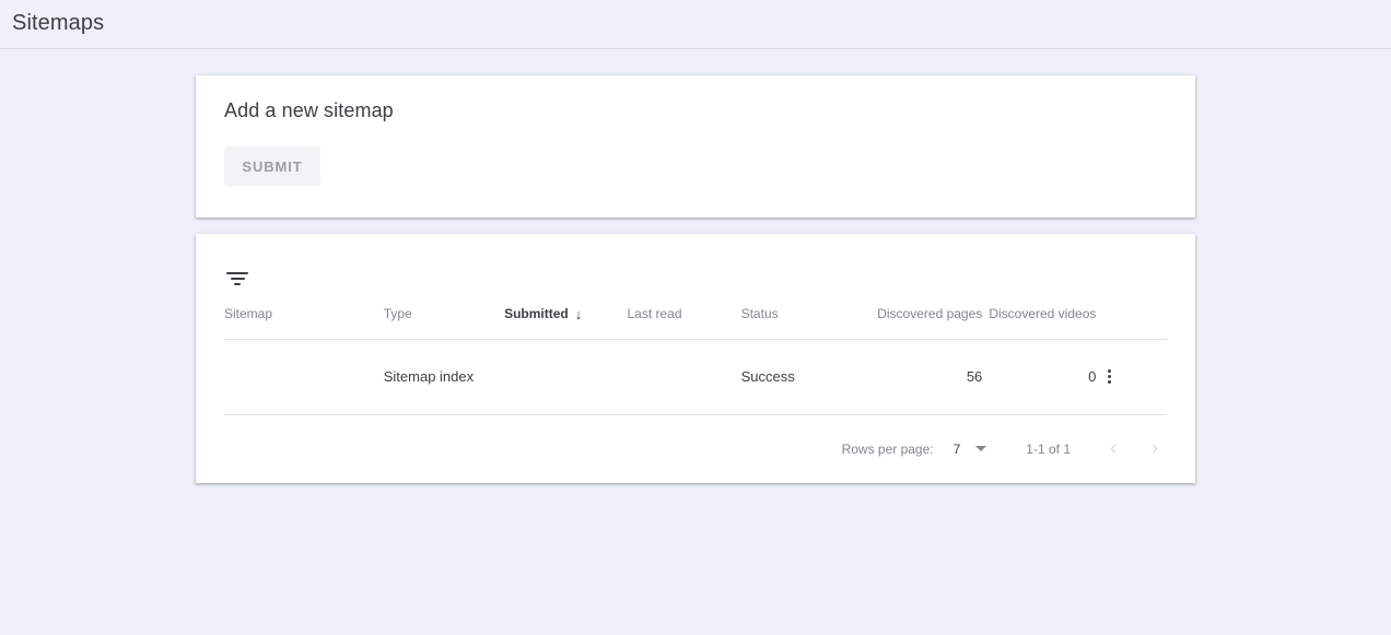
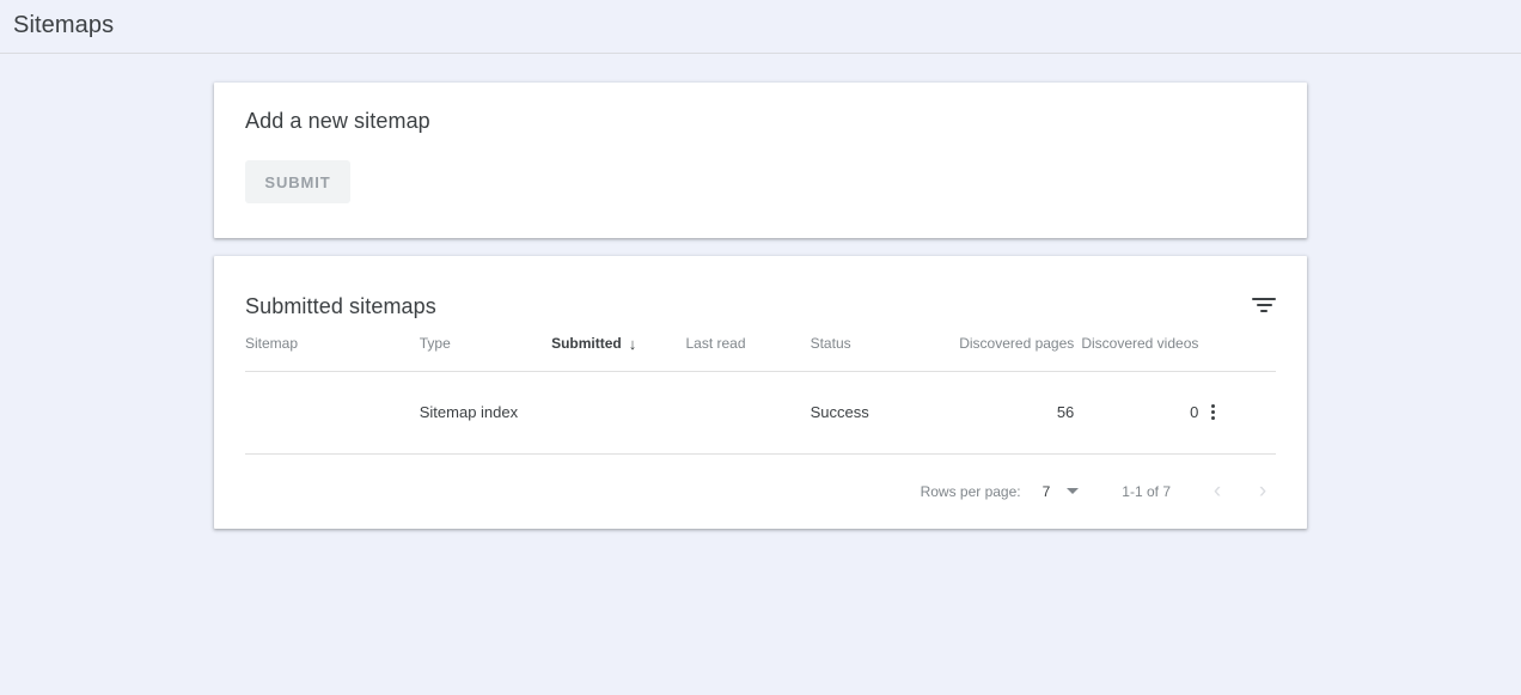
  Sitemaps
  Add a new sitemap
  SUBMIT
+ Submitted sitemaps
  Sitemap	Type	Submitted ↓	Last read	Status	Discovered pages	Discovered videos
  	Sitemap index			Success	56	0
  Rows per page:
  7
- 1-1 of 1
+ 1-1 of 7
  ‹
  ›
